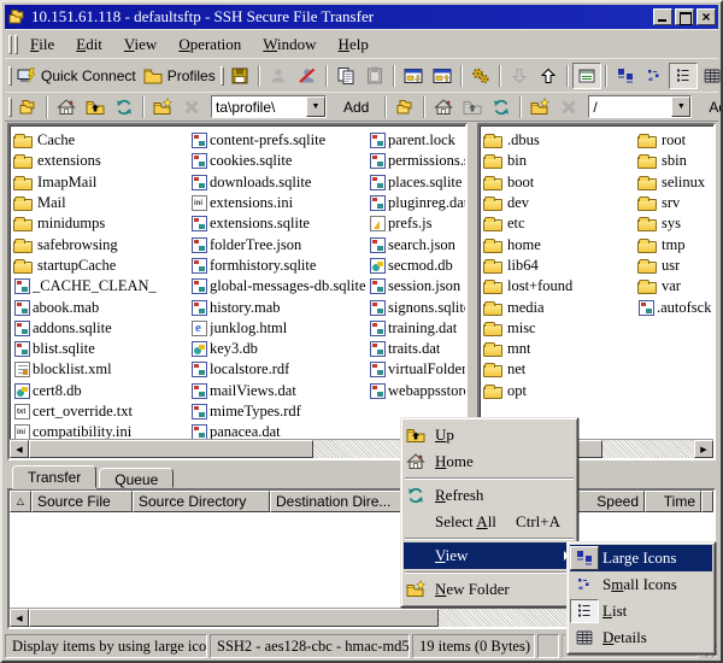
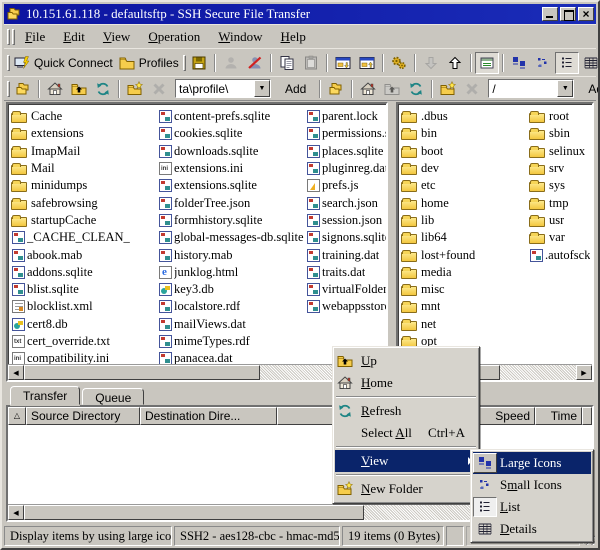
  10.151.61.118 - defaultsftp - SSH Secure File Transfer
  ×
  File
  Edit
  View
  Operation
  Window
  Help
  Quick Connect
  Profiles
  ta\profile\
  Add
  /
  Cache
  extensions
  ImapMail
  Mail
  minidumps
  safebrowsing
  startupCache
  _CACHE_CLEAN_
  abook.mab
  addons.sqlite
  blist.sqlite
  blocklist.xml
  cert8.db
  cert_override.txt
  compatibility.ini
  content-prefs.sqlite
  cookies.sqlite
  downloads.sqlite
  extensions.ini
  extensions.sqlite
  folderTree.json
  formhistory.sqlite
  global-messages-db.sqlite
  history.mab
  junklog.html
  key3.db
  localstore.rdf
  mailViews.dat
  mimeTypes.rdf
  panacea.dat
  parent.lock
  places.sqlite
  pluginreg.da
  prefs.js
  search.json
- secmod.db
  session.json
  signons.sqlit
  training.dat
  traits.dat
  virtualFolder
  .dbus
  bin
  boot
  dev
  etc
  home
+ lib
  lib64
  lost+found
  media
  misc
  mnt
  net
  opt
  root
  sbin
  selinux
  srv
  sys
  tmp
  usr
  var
  .autofsck
  Transfer
  Queue
  △
- Source File
  Source Directory
  Destination Dire...
  Speed
  Time
  Display items by using large ico
  SSH2 - aes128-cbc - hmac-md5
  19 items (0 Bytes)
  Up
  Home
  Refresh
  Select All
  Ctrl+A
  View
  New Folder
  Large Icons
  Small Icons
  List
  Details
